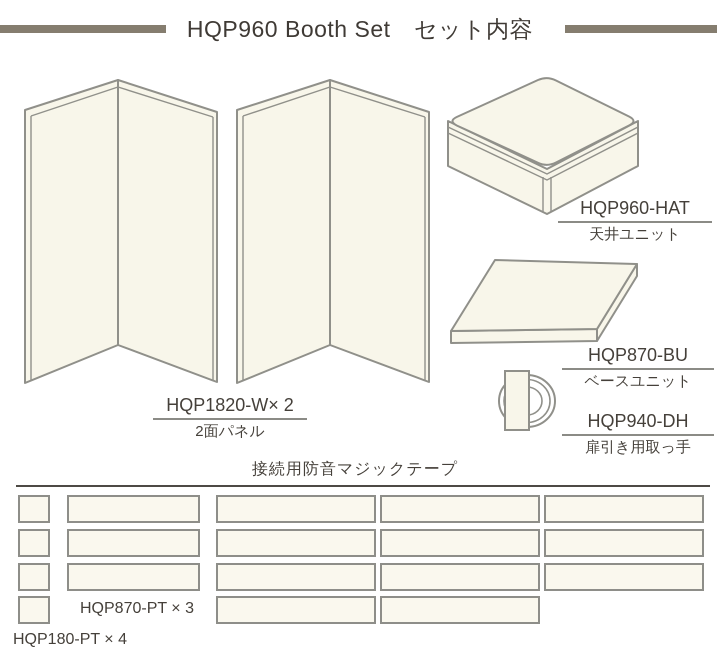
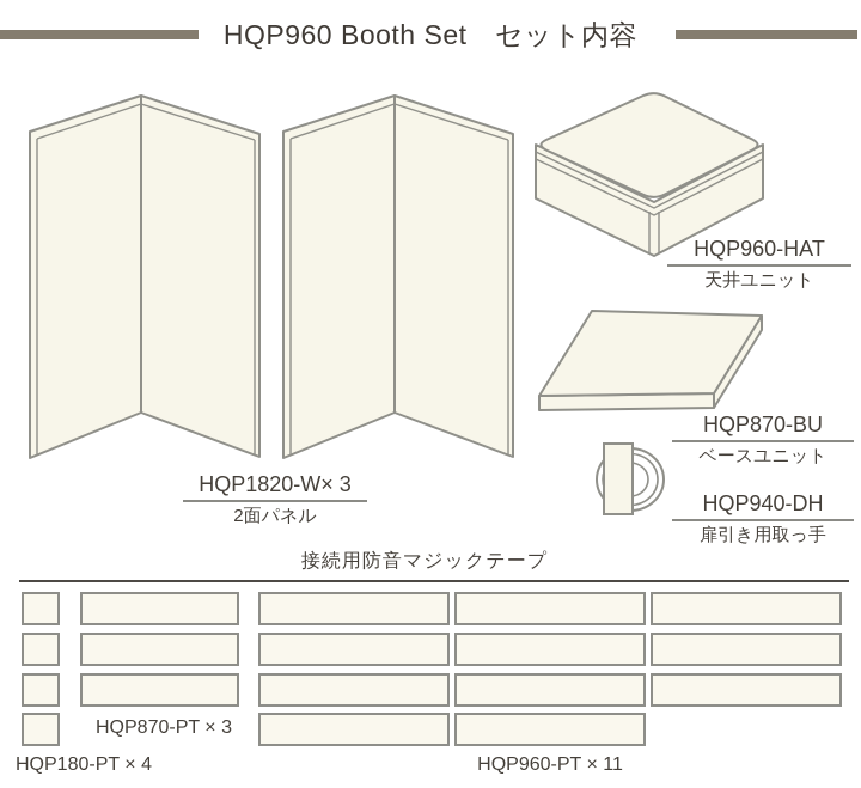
  HQP960 Booth Set セット内容
- HQP1820-W× 2
+ HQP1820-W× 3
  2面パネル
  HQP960-HAT
  天井ユニット
  HQP870-BU
  ベースユニット
  HQP940-DH
  扉引き用取っ手
  接続用防音マジックテープ
  HQP870-PT × 3
  HQP180-PT × 4
+ HQP960-PT × 11
